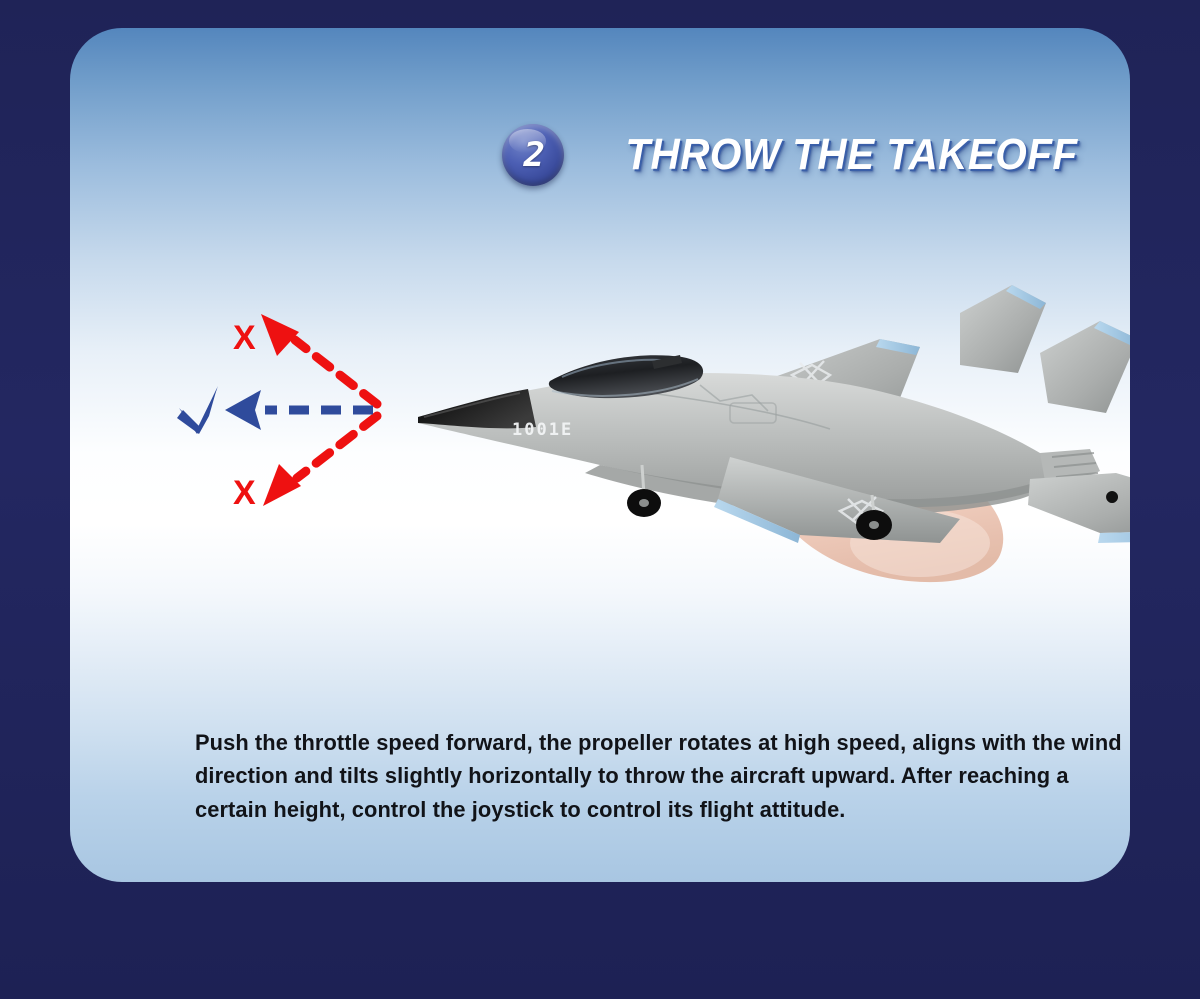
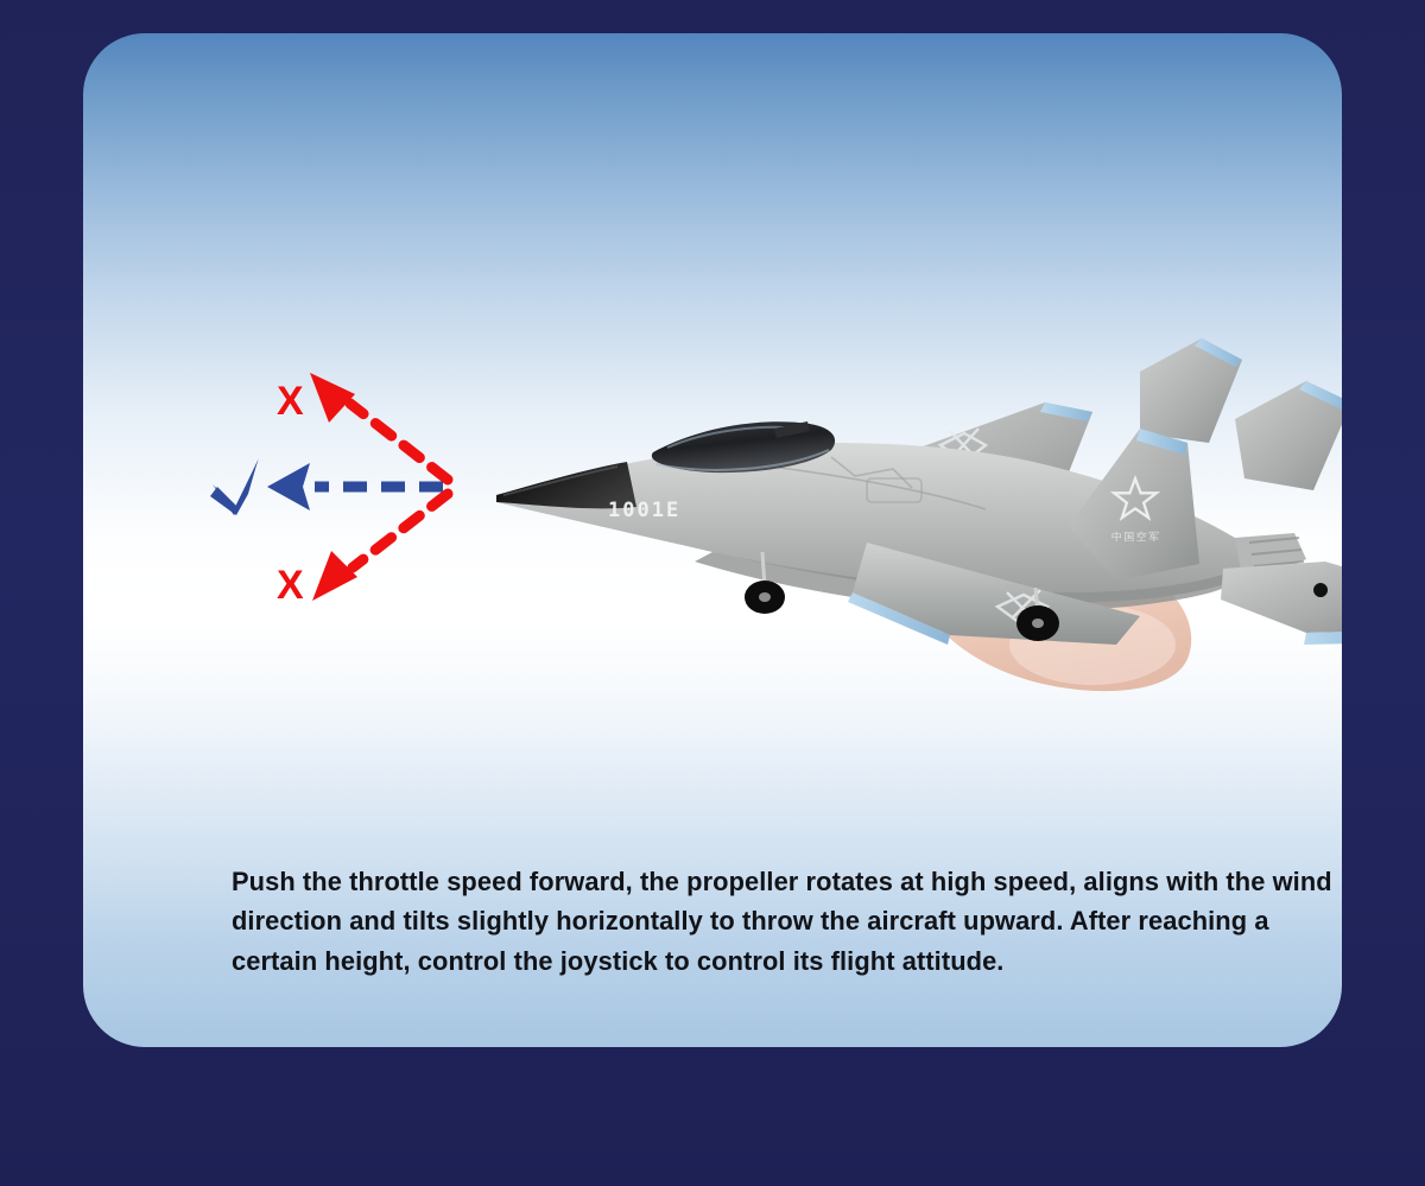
- 2
- THROW THE TAKEOFF
  1001E
+ 中国空军
  X
  X
  Push the throttle speed forward, the propeller rotates at high speed, aligns with the wind direction and tilts slightly horizontally to throw the aircraft upward. After reaching a certain height, control the joystick to control its flight attitude.
